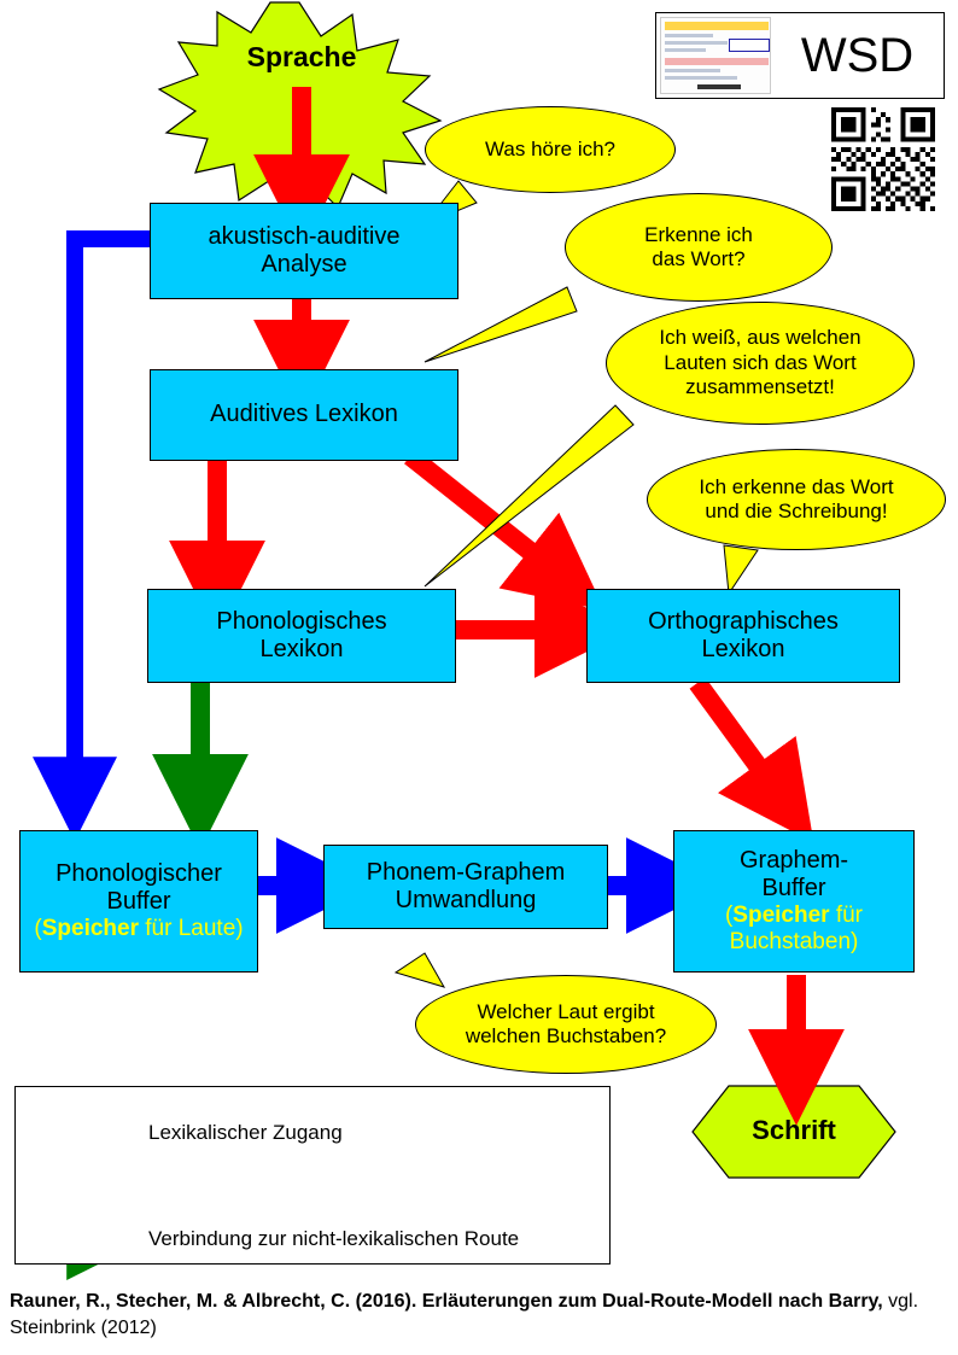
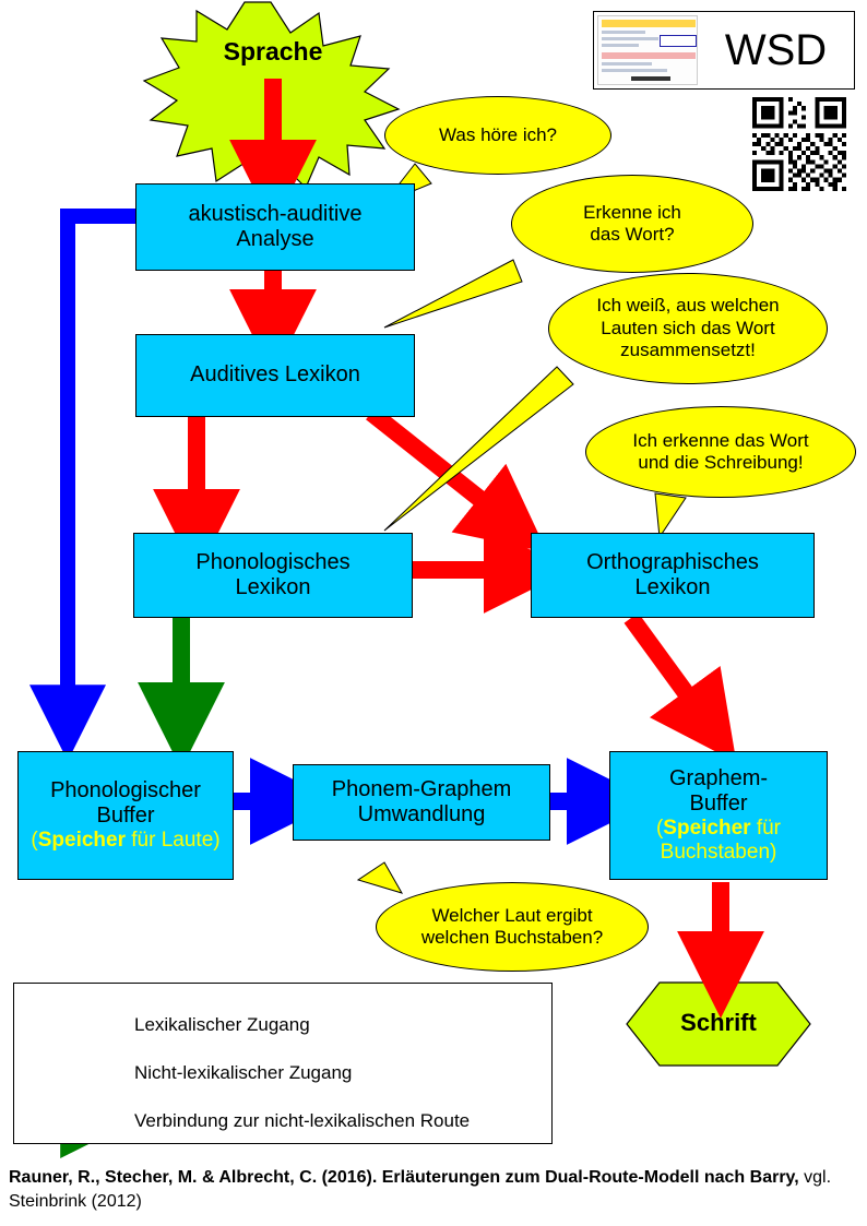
  WSD
  Sprache
  Schrift
  akustisch-auditive
  Analyse
  Auditives Lexikon
  Phonologisches
  Lexikon
  Orthographisches
  Lexikon
  Phonologischer
  Buffer
  (Speicher für Laute)
  Phonem-Graphem
  Umwandlung
  Graphem-
  Buffer
  (Speicher für Buchstaben)
  Was höre ich?
  Erkenne ich
  das Wort?
  Ich weiß, aus welchen
  Lauten sich das Wort
  zusammensetzt!
  Ich erkenne das Wort
  und die Schreibung!
  Welcher Laut ergibt
  welchen Buchstaben?
  Lexikalischer Zugang
+ Nicht-lexikalischer Zugang
  Verbindung zur nicht-lexikalischen Route
  Rauner, R., Stecher, M. & Albrecht, C. (2016). Erläuterungen zum Dual-Route-Modell nach Barry, vgl. Steinbrink (2012)
